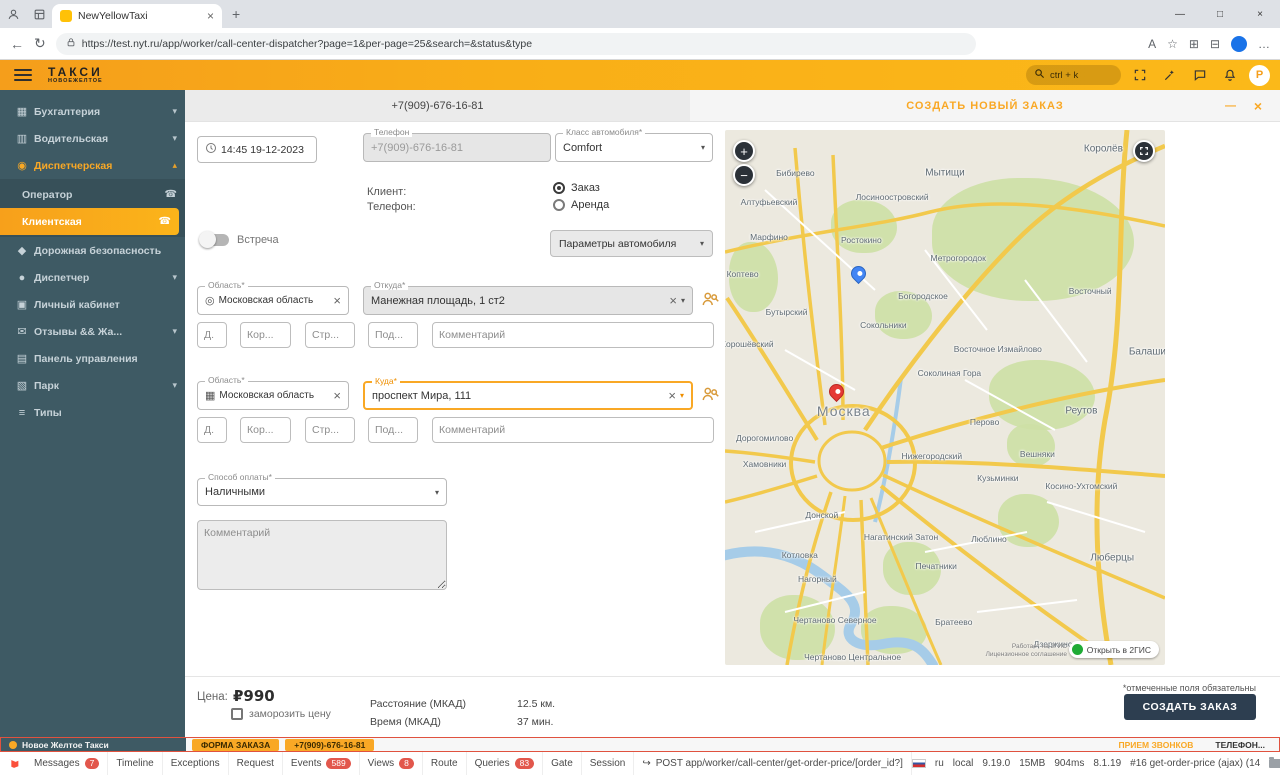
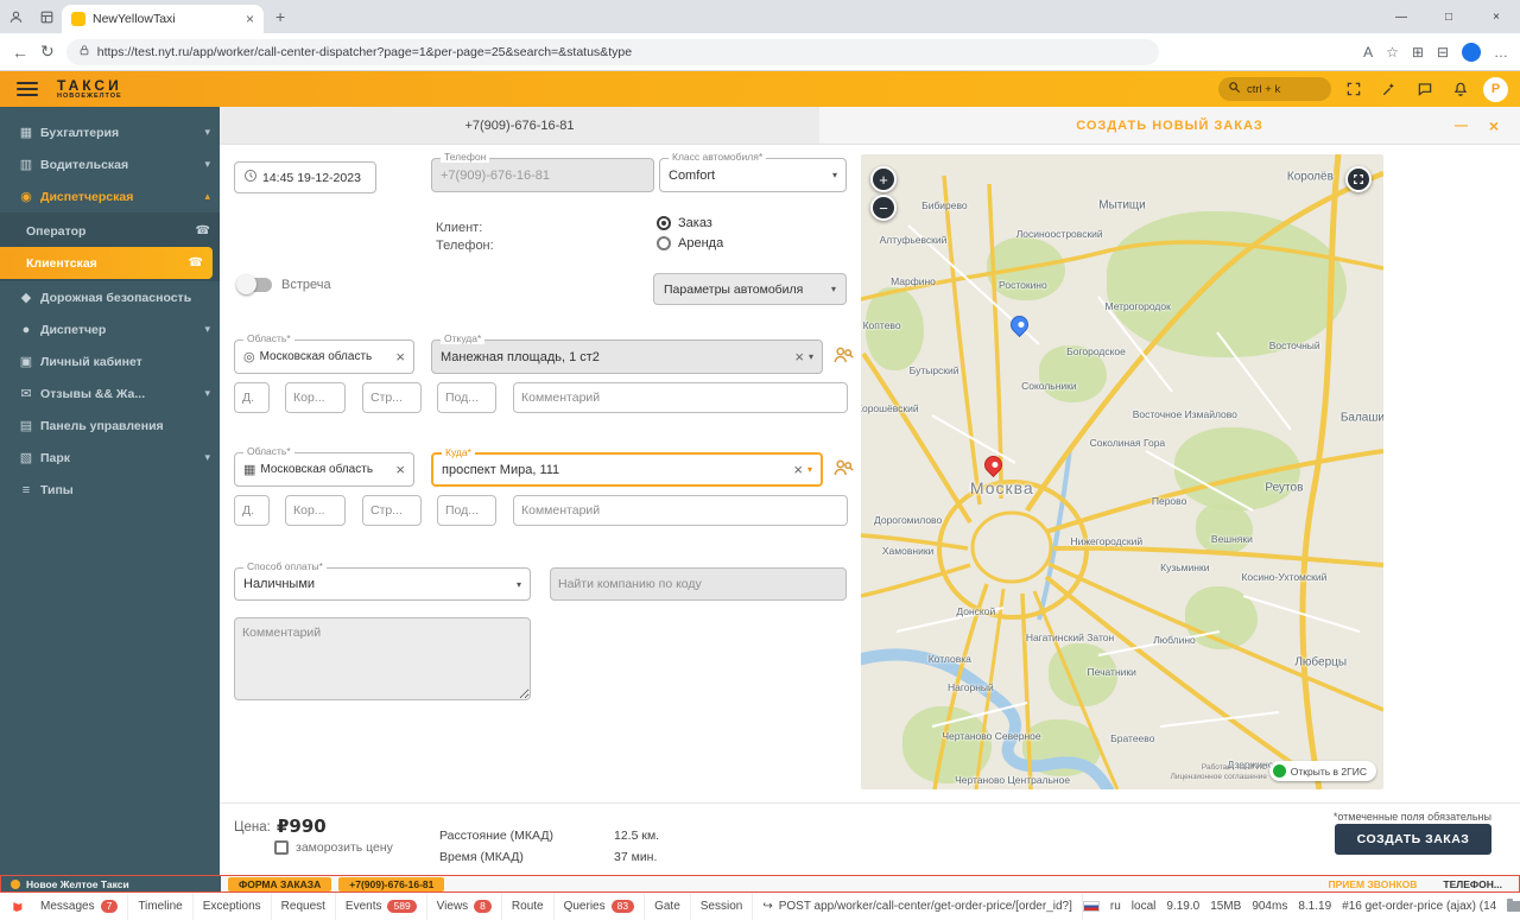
  NewYellowTaxi
  ×
  +
  —
  □
  ×
  ←
  ↻
  https://test.nyt.ru/app/worker/call-center-dispatcher?page=1&per-page=25&search=&status&type
  A
  ☆
  ⊞
  ⊟
  …
  ТАКСИ
  ctrl + k
  P
  ▦
  Бухгалтерия
  ▾
  ▥
  Водительская
  ▾
  ◉
  Диспетчерская
  ▴
  Оператор
  ☎
  Клиентская
  ☎
  ◆
  Дорожная безопасность
  ●
  Диспетчер
  ▾
  ▣
  Личный кабинет
  ✉
  Отзывы && Жа...
  ▾
  ▤
  Панель управления
  ▧
  Парк
  ▾
  ≡
  Типы
  +7(909)-676-16-81
  СОЗДАТЬ НОВЫЙ ЗАКАЗ
  —
  ×
  14:45 19-12-2023
  Телефон
  +7(909)-676-16-81
  Класс автомобиля*
  Comfort
  ▾
  Клиент:
  Телефон:
  Заказ
  Аренда
  Встреча
  Параметры автомобиля
  ▾
  Область*
  ◎
  Московская область
  ×
  Откуда*
  Манежная площадь, 1 ст2
  ×
  ▾
  Д.
  Кор...
  Стр...
  Под...
  Комментарий
  Область*
  ▦
  Московская область
  ×
  Куда*
  проспект Мира, 111
  ×
  ▾
  Д.
  Кор...
  Стр...
  Под...
  Комментарий
  Способ оплаты*
  Наличными
  ▾
+ Найти компанию по коду
  Комментарий
  Мытищи
  Королёв
  Бибирево
  Лосиноостровский
  Алтуфьевский
  Марфино
  Ростокино
  Метрогородок
  Богородское
  Восточный
  Бутырский
  Сокольники
  Коптево
  орошёвский
  Восточное Измайлово
  Соколиная Гора
  Балаши
  Москва
  Перово
  Реутов
  Вешняки
  Нижегородский
  Дорогомилово
  Хамовники
  Кузьминки
  Косино-Ухтомский
  Донской
  Нагатинский Затон
  Люблино
  Люберцы
  Печатники
  Котловка
  Нагорный
  Чертаново Северное
  Братеево
  Чертаново Центральное
  +
  −
  Открыть в 2ГИС
  Цена:
  ₽990
  заморозить цену
  Расстояние (МКАД)
  12.5 км.
  Время (МКАД)
  37 мин.
  *отмеченные поля обязательны
  СОЗДАТЬ ЗАКАЗ
  Новое Желтое Такси
  ФОРМА ЗАКАЗА
  +7(909)-676-16-81
  ПРИЕМ ЗВОНКОВ
  ТЕЛЕФОН...
  Messages
  7
  Timeline
  Exceptions
  Request
  Events
  589
  Views
  8
  Route
  Queries
  83
  Gate
  Session
  ↪
  POST app/worker/call-center/get-order-price/[order_id?]
  ru
  local
  9.19.0
  15MB
  904ms
  8.1.19
  #16 get-order-price (ajax) (14
